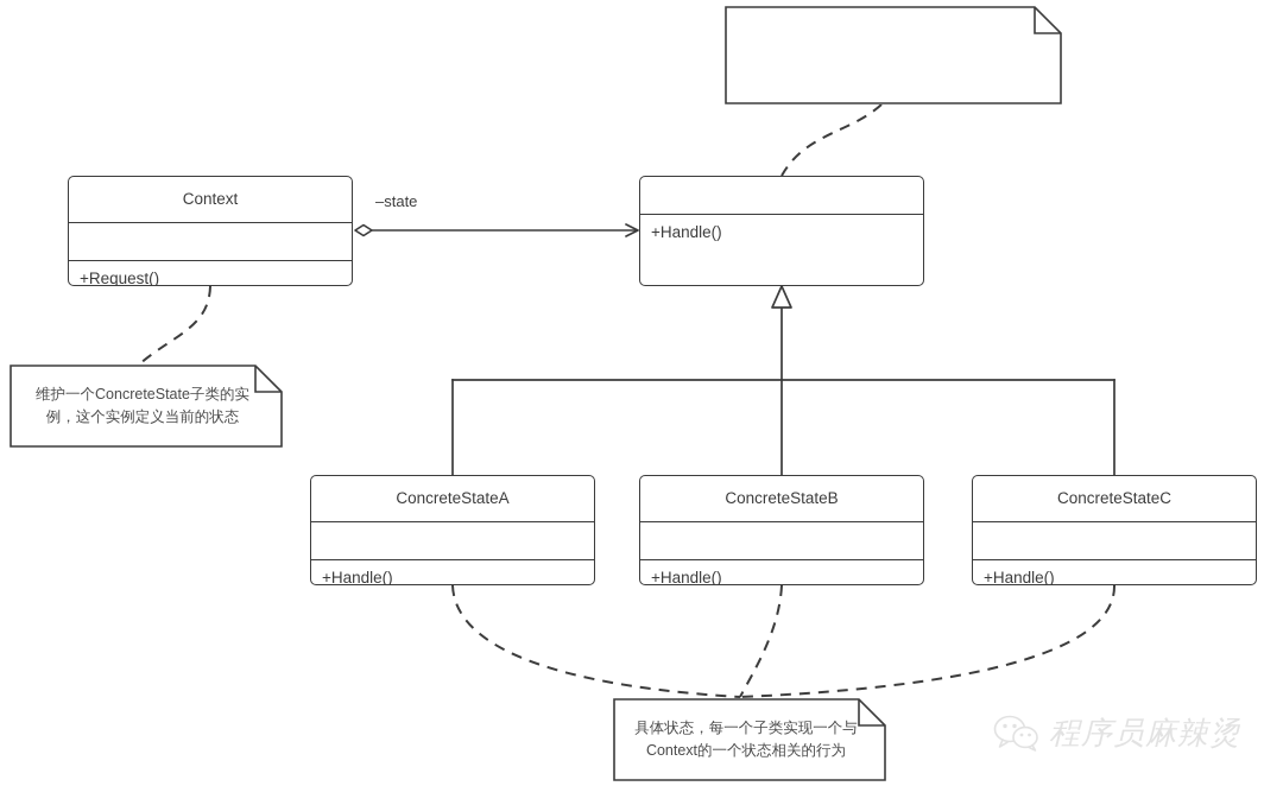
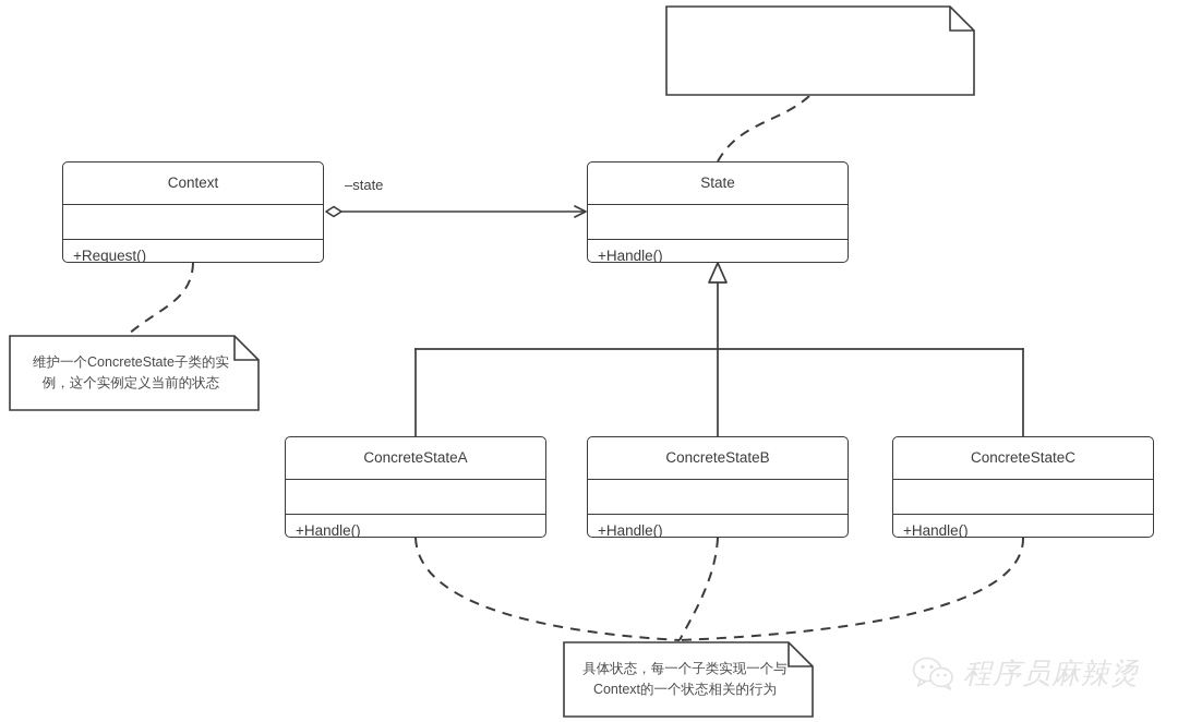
  Context
  +Request()
+ State
  +Handle()
  ConcreteStateA
  +Handle()
  ConcreteStateB
  +Handle()
  ConcreteStateC
  +Handle()
  –state
  维护一个ConcreteState子类的实
  例，这个实例定义当前的状态
  具体状态，每一个子类实现一个与
  Context的一个状态相关的行为
  程序员麻辣烫
